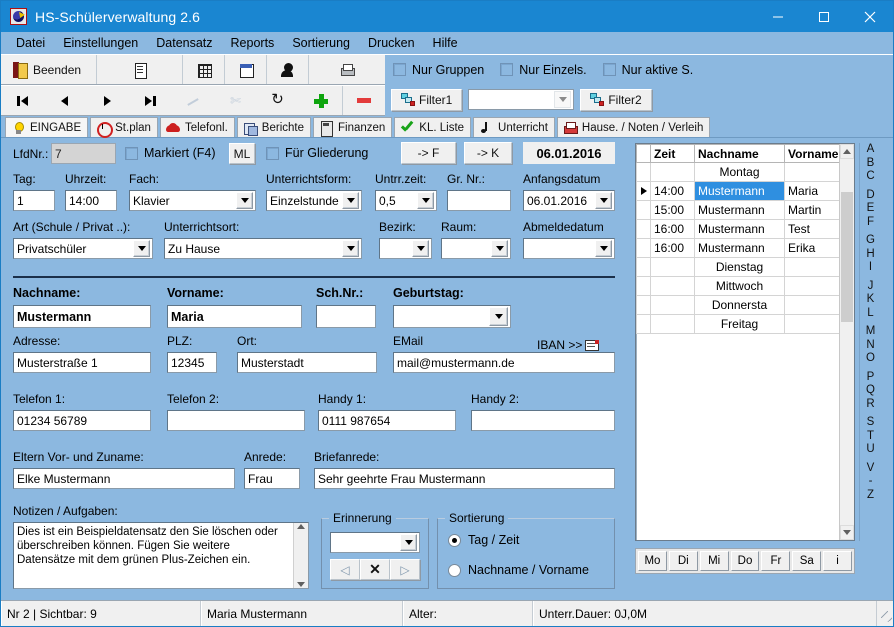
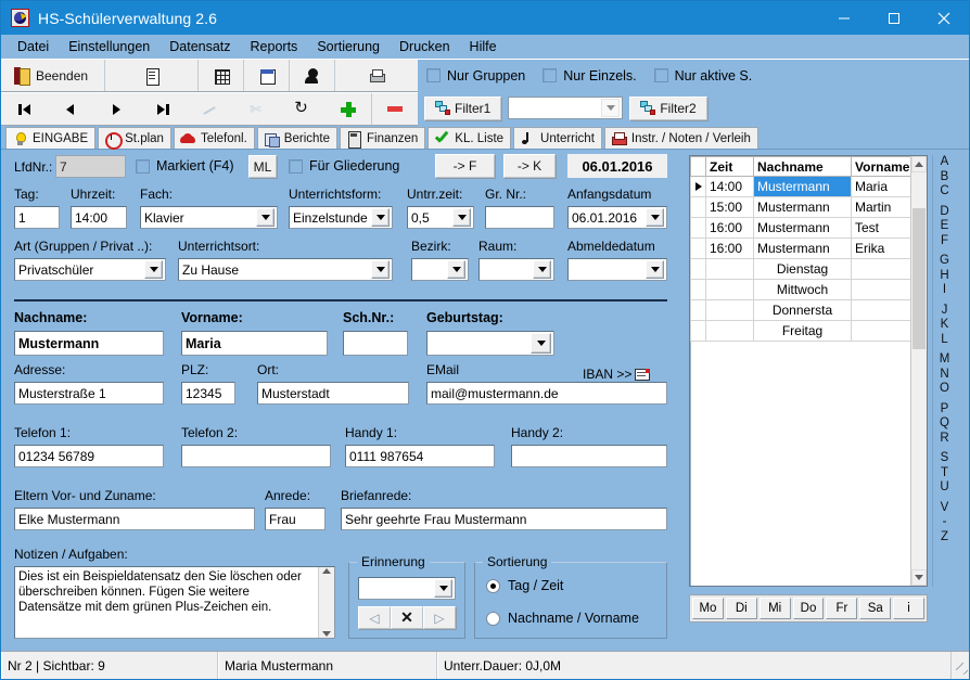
  HS-Schülerverwaltung 2.6
  Datei
  Einstellungen
  Datensatz
  Reports
  Sortierung
  Drucken
  Hilfe
  Beenden
  ✄
  Nur Gruppen
  Nur Einzels.
  Nur aktive S.
  Filter1
  Filter2
  EINGABE
  St.plan
  Telefonl.
  Berichte
  Finanzen
  KL. Liste
  Unterricht
- Hause. / Noten / Verleih
+ Instr. / Noten / Verleih
  LfdNr.:
  7
  Markiert (F4)
  ML
  Für Gliederung
  -> F
  -> K
  06.01.2016
  Tag:
  1
  Uhrzeit:
  14:00
  Fach:
  Klavier
  Unterrichtsform:
  Einzelstunde
  Untrr.zeit:
  0,5
  Gr. Nr.:
  Anfangsdatum
  06.01.2016
- Art (Schule / Privat ..):
+ Art (Gruppen / Privat ..):
  Privatschüler
  Unterrichtsort:
  Zu Hause
  Bezirk:
  Raum:
  Abmeldedatum
  Nachname:
  Mustermann
  Vorname:
  Maria
  Sch.Nr.:
  Geburtstag:
  Adresse:
  Musterstraße 1
  PLZ:
  12345
  Ort:
  Musterstadt
  EMail
  IBAN >>
  mail@mustermann.de
  Telefon 1:
  01234 56789
  Telefon 2:
  Handy 1:
  0111 987654
  Handy 2:
  Eltern Vor- und Zuname:
  Elke Mustermann
  Anrede:
  Frau
  Briefanrede:
  Sehr geehrte Frau Mustermann
  Notizen / Aufgaben:
  Erinnerung
  ◁
  ✕
  ▷
  Sortierung
  Tag / Zeit
  Nachname / Vorname
  	Zeit	Nachname	Vorname
- 		Montag
  	14:00	Mustermann	Maria
  	15:00	Mustermann	Martin
  	16:00	Mustermann	Test
  	16:00	Mustermann	Erika
  		Dienstag
  		Mittwoch
  		Donnersta
  		Freitag
  A
  B
  C
  D
  E
  F
  G
  H
  I
  J
  K
  L
  M
  N
  O
  P
  Q
  R
  S
  T
  U
  V
  -
  Z
  Mo
  Di
  Mi
  Do
  Fr
  Sa
  i
  Nr 2 | Sichtbar: 9
  Maria Mustermann
- Alter:
  Unterr.Dauer: 0J,0M
